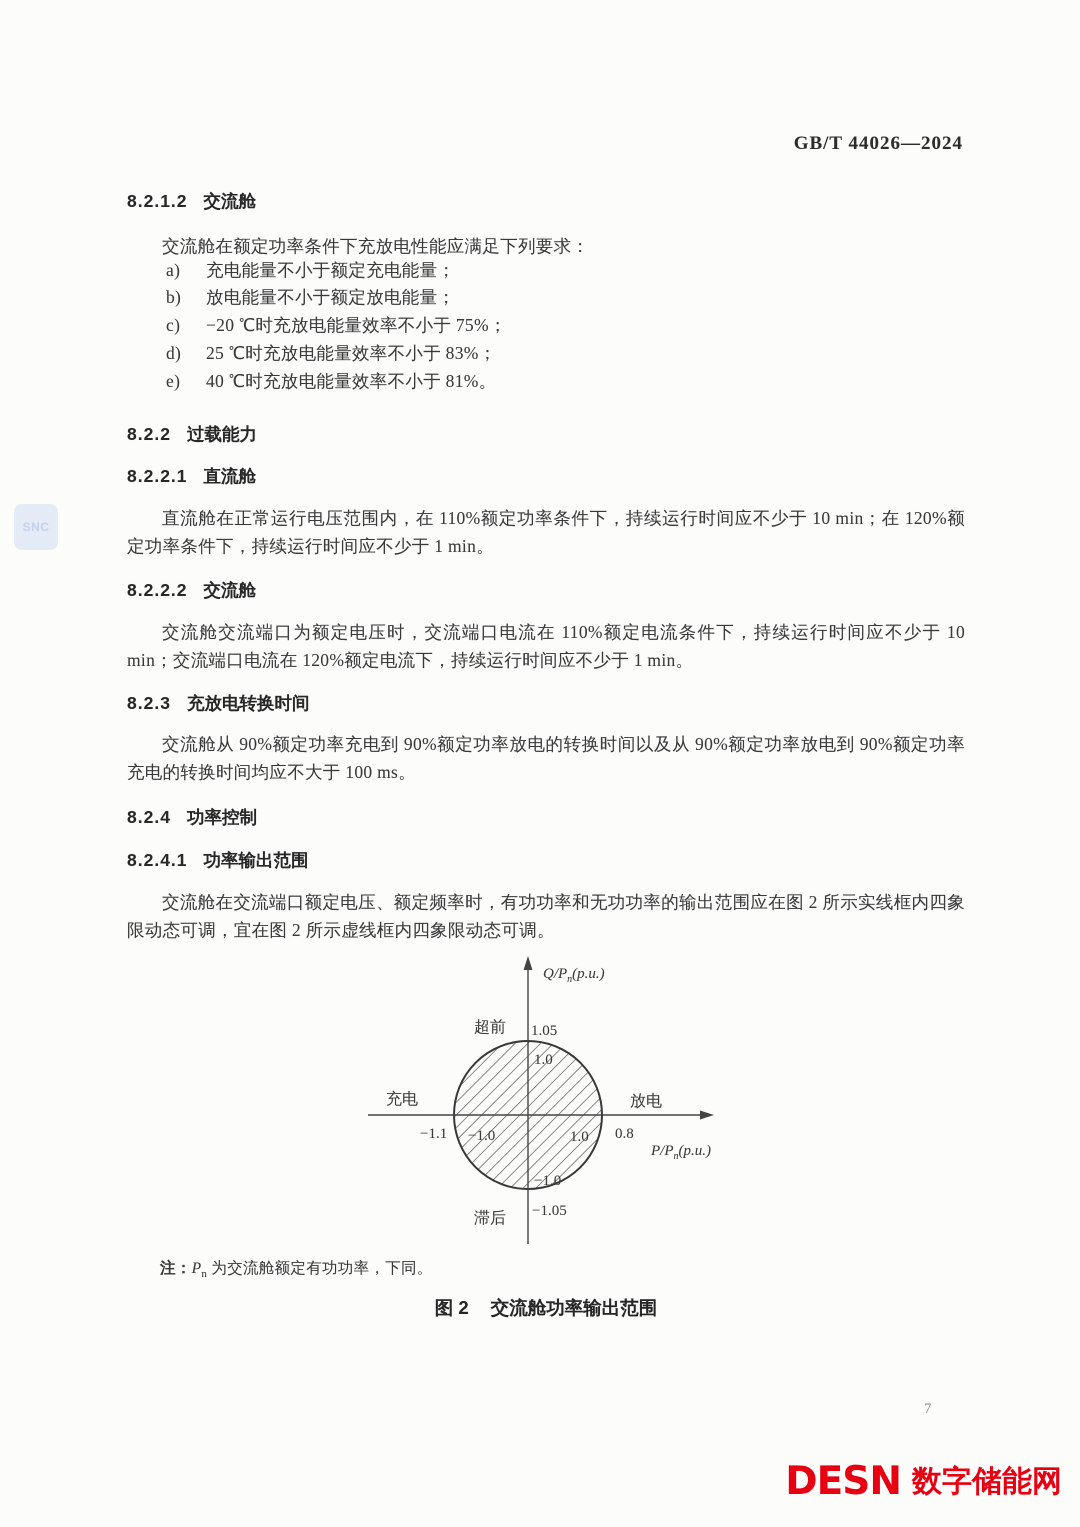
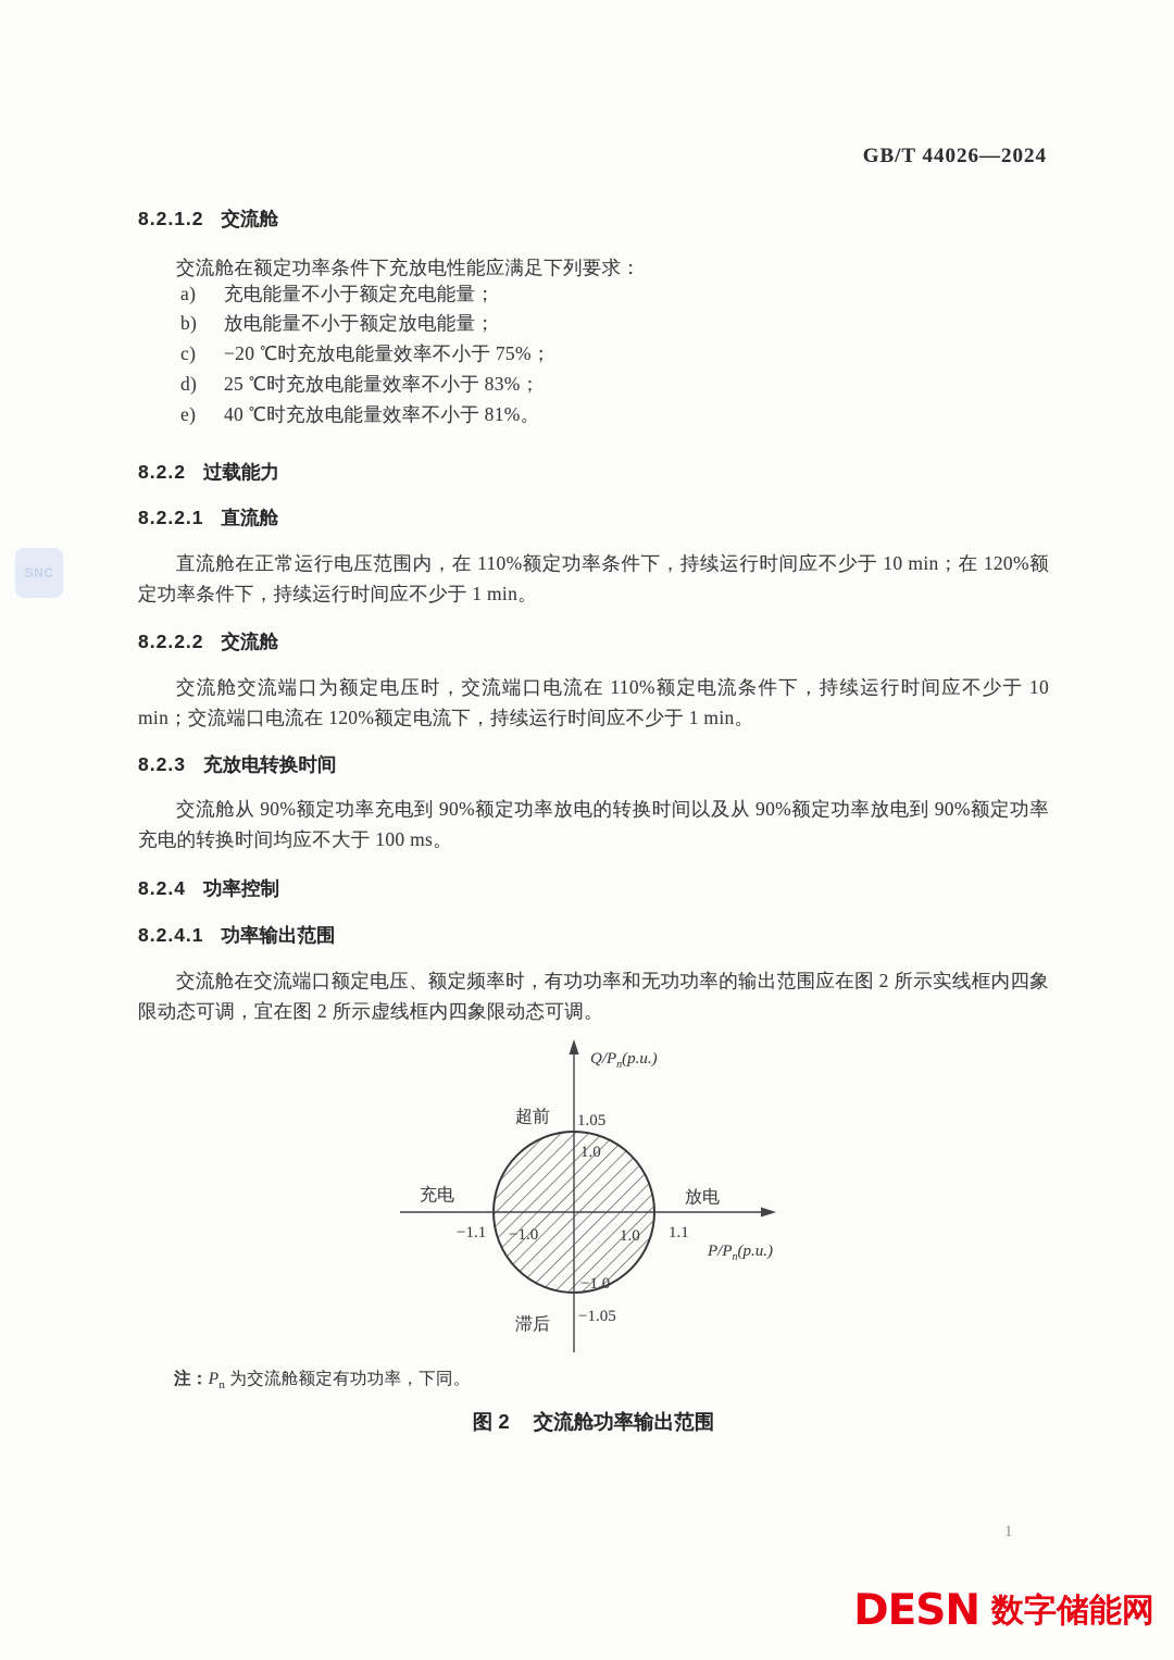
  SNC
  GB/T 44026—2024
  8.2.1.2 交流舱
  交流舱在额定功率条件下充放电性能应满足下列要求：
  a) 充电能量不小于额定充电能量；
  b) 放电能量不小于额定放电能量；
  c) −20 ℃时充放电能量效率不小于 75%；
  d) 25 ℃时充放电能量效率不小于 83%；
  e) 40 ℃时充放电能量效率不小于 81%。
  8.2.2 过载能力
  8.2.2.1 直流舱
  直流舱在正常运行电压范围内，在 110%额定功率条件下，持续运行时间应不少于 10 min；在 120%额定功率条件下，持续运行时间应不少于 1 min。
  8.2.2.2 交流舱
  交流舱交流端口为额定电压时，交流端口电流在 110%额定电流条件下，持续运行时间应不少于 10 min；交流端口电流在 120%额定电流下，持续运行时间应不少于 1 min。
  8.2.3 充放电转换时间
  交流舱从 90%额定功率充电到 90%额定功率放电的转换时间以及从 90%额定功率放电到 90%额定功率充电的转换时间均应不大于 100 ms。
  8.2.4 功率控制
  8.2.4.1 功率输出范围
  交流舱在交流端口额定电压、额定频率时，有功功率和无功功率的输出范围应在图 2 所示实线框内四象限动态可调，宜在图 2 所示虚线框内四象限动态可调。
  Q/Pn (p.u.)
  P/Pn (p.u.)
  超前
  滞后
  充电
  放电
  1.05
  1.0
  −1.0
  −1.05
  −1.1
  −1.0
  1.0
- 0.8
+ 1.1
  注：Pn 为交流舱额定有功功率，下同。
  图 2 交流舱功率输出范围
- 7
+ 1
  DESN
  数字储能网
